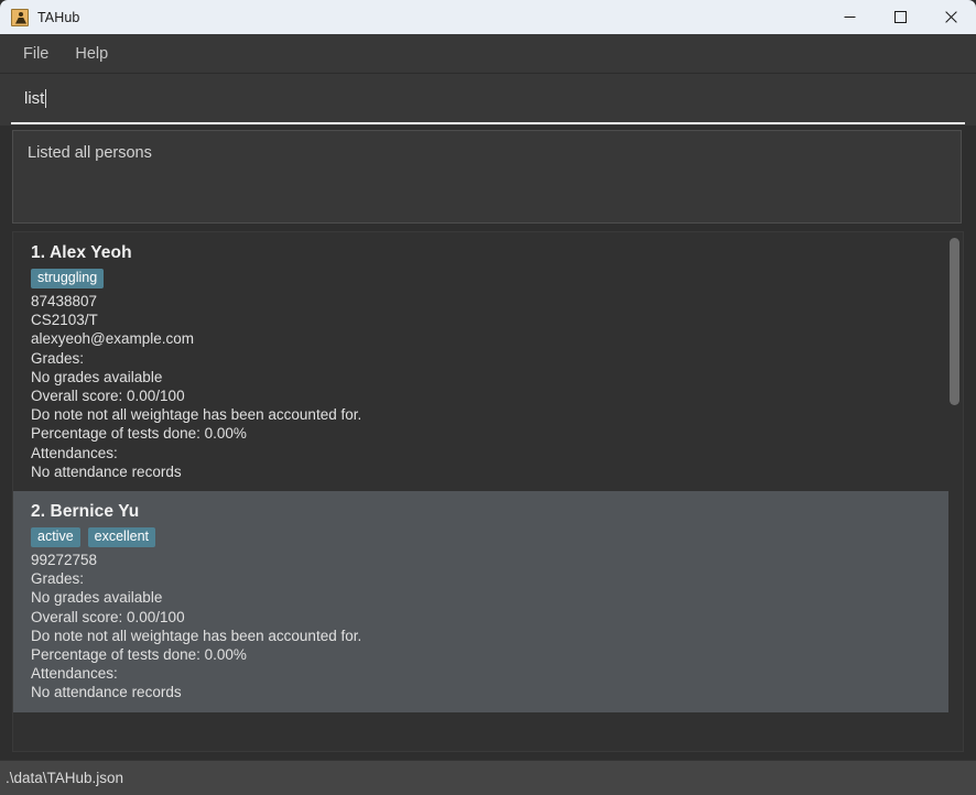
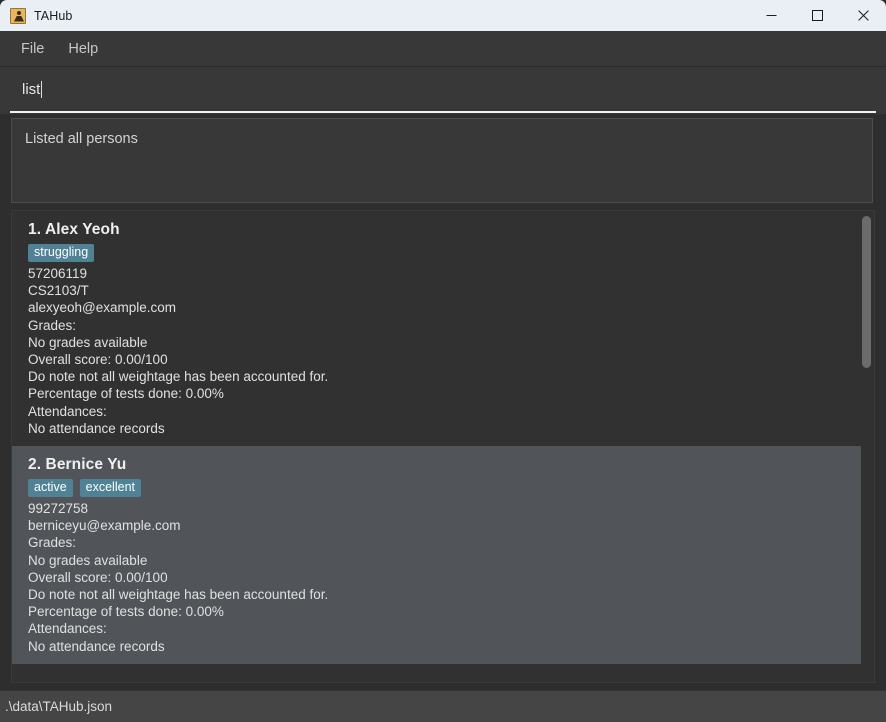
  TAHub
  File
  Help
  list
  Listed all persons
  1. Alex Yeoh
  struggling
- 87438807
+ 57206119
  CS2103/T
  alexyeoh@example.com
  Grades:
  No grades available
  Overall score: 0.00/100
  Do note not all weightage has been accounted for.
  Percentage of tests done: 0.00%
  Attendances:
  No attendance records
  2. Bernice Yu
  active
  excellent
  99272758
+ berniceyu@example.com
  Grades:
  No grades available
  Overall score: 0.00/100
  Do note not all weightage has been accounted for.
  Percentage of tests done: 0.00%
  Attendances:
  No attendance records
  .\data\TAHub.json
